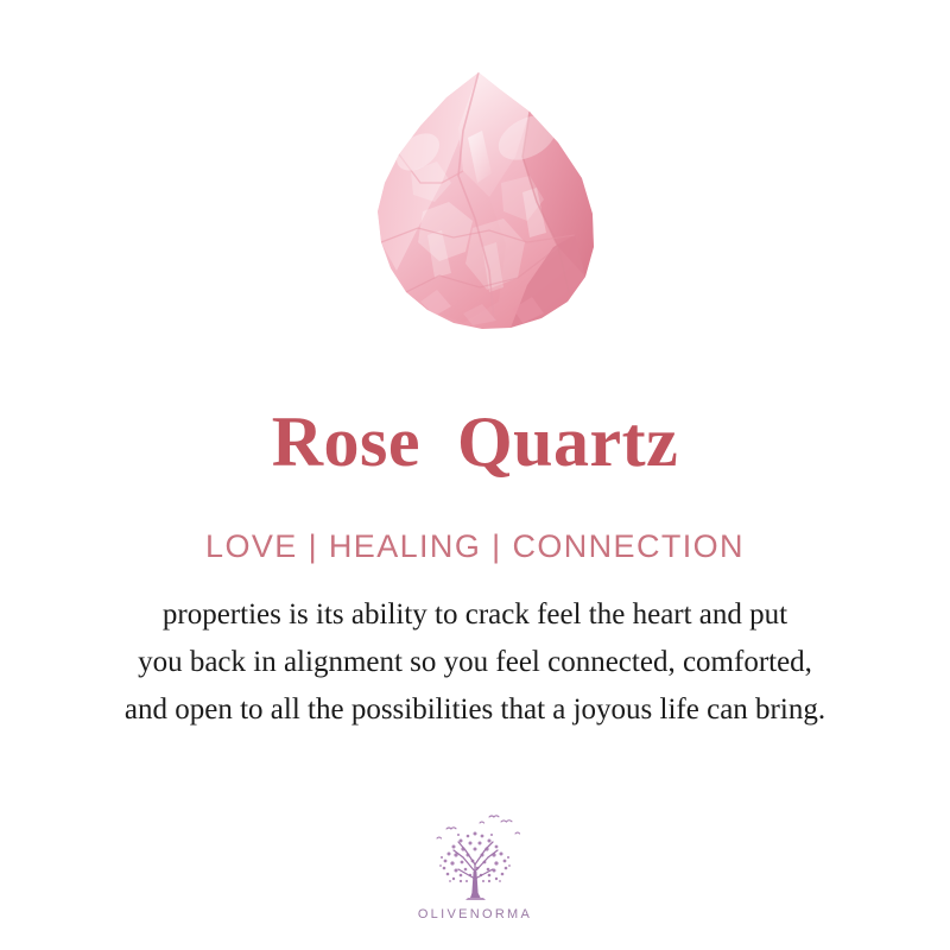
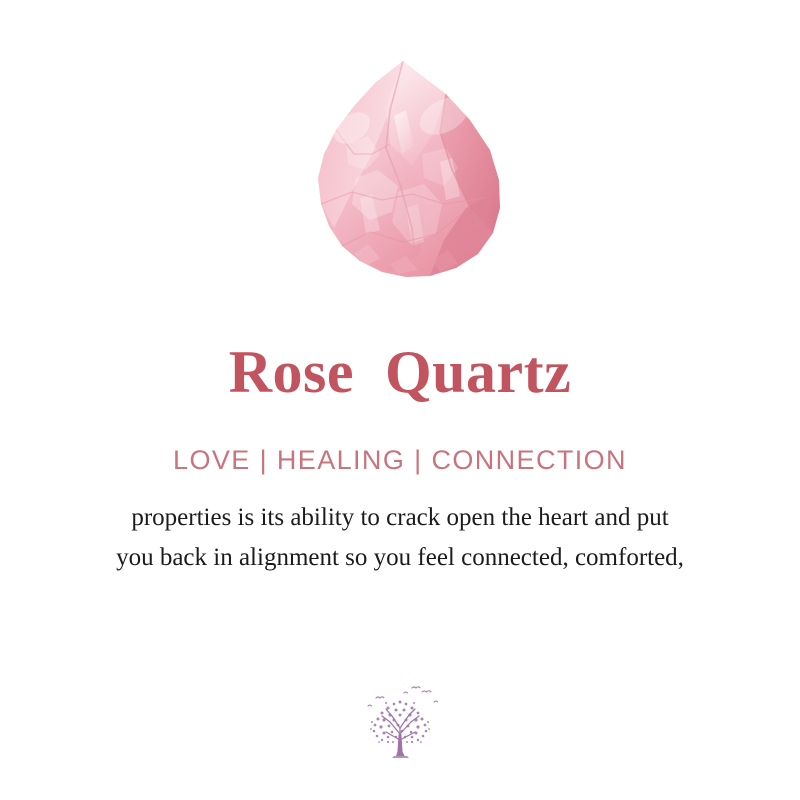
  Rose Quartz
  LOVE | HEALING | CONNECTION
- properties is its ability to crack feel the heart and put
+ properties is its ability to crack open the heart and put
  you back in alignment so you feel connected, comforted,
- and open to all the possibilities that a joyous life can bring.
- OLIVENORMA
